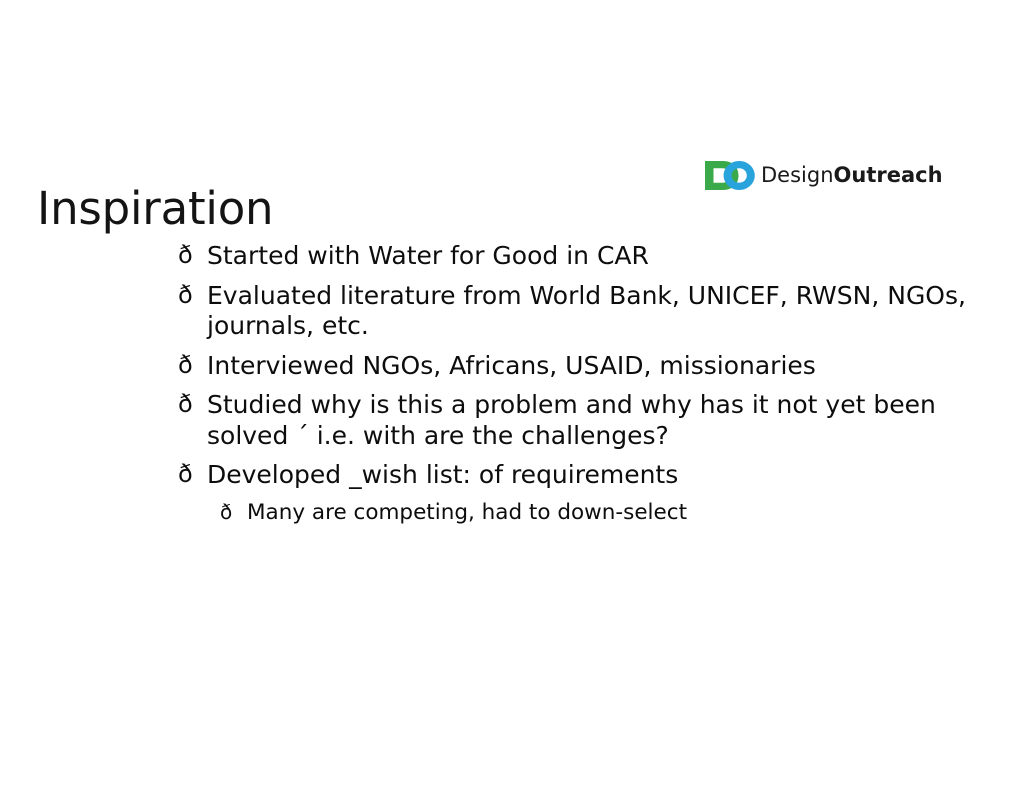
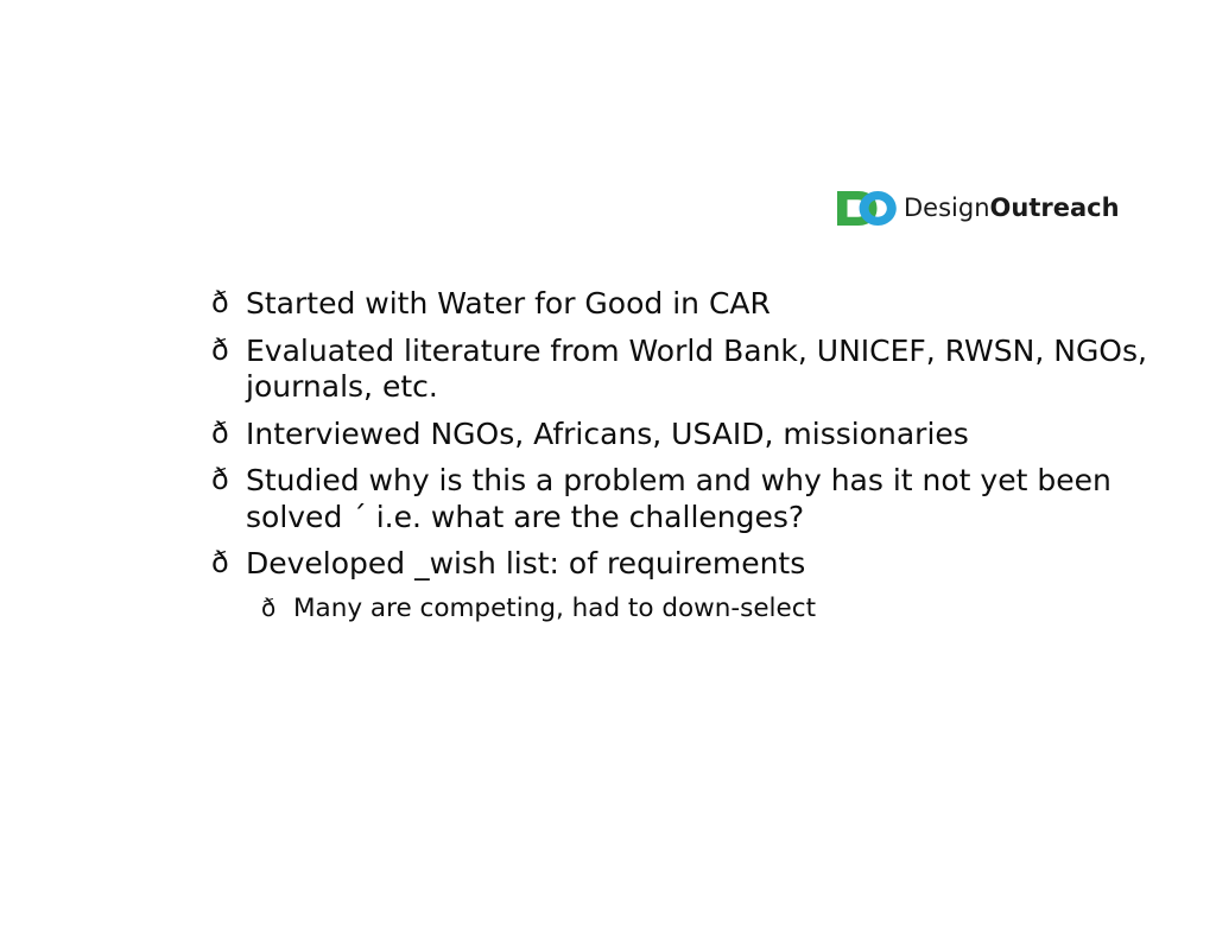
- Inspiration
  DesignOutreach
  ð
  Started with Water for Good in CAR
  ð
  Evaluated literature from World Bank, UNICEF, RWSN, NGOs, journals, etc.
  ð
  Interviewed NGOs, Africans, USAID, missionaries
  ð
- Studied why is this a problem and why has it not yet been solved ´ i.e. with are the challenges?
+ Studied why is this a problem and why has it not yet been solved ´ i.e. what are the challenges?
  ð
  Developed _wish list: of requirements
  ð
  Many are competing, had to down-select
